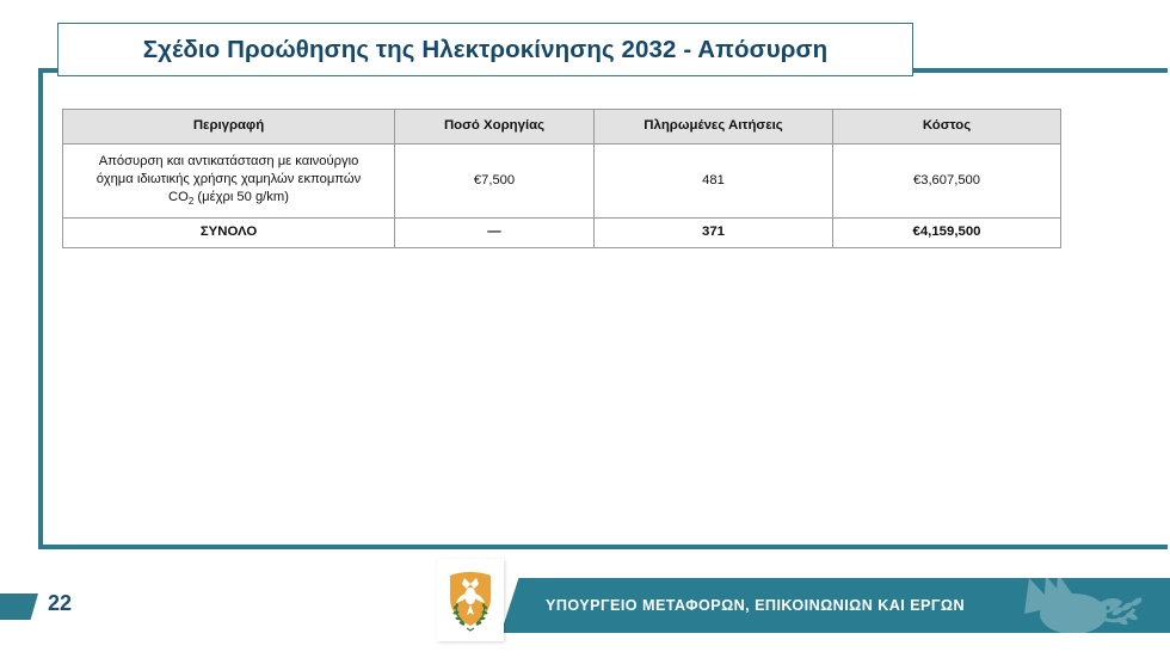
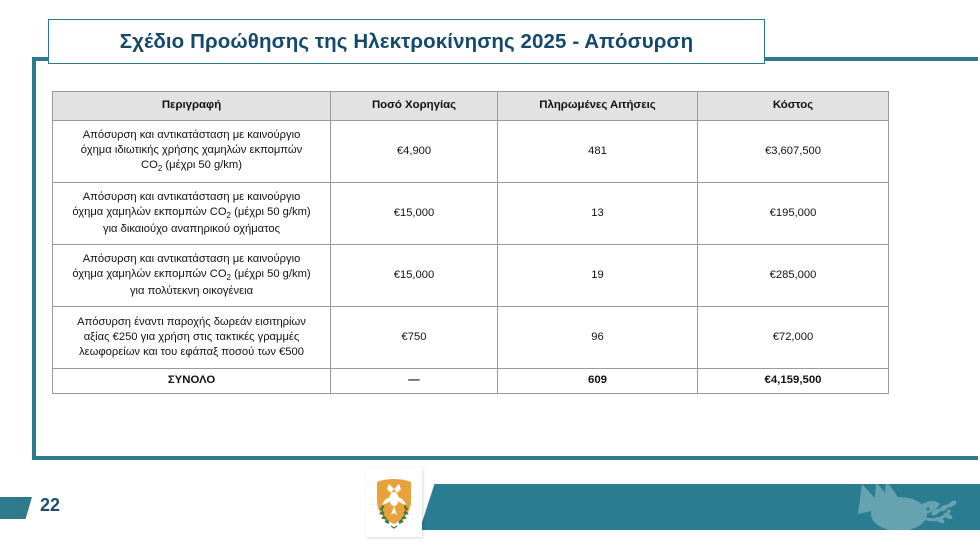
- Σχέδιο Προώθησης της Ηλεκτροκίνησης 2032 - Απόσυρση
+ Σχέδιο Προώθησης της Ηλεκτροκίνησης 2025 - Απόσυρση
  Περιγραφή	Ποσό Χορηγίας	Πληρωμένες Αιτήσεις	Κόστος
- Απόσυρση και αντικατάσταση με καινούργιο όχημα ιδιωτικής χρήσης χαμηλών εκπομπών CO2 (μέχρι 50 g/km)	€7,500	481	€3,607,500
+ Απόσυρση και αντικατάσταση με καινούργιο όχημα ιδιωτικής χρήσης χαμηλών εκπομπών CO2 (μέχρι 50 g/km)	€4,900	481	€3,607,500
+ Απόσυρση και αντικατάσταση με καινούργιο όχημα χαμηλών εκπομπών CO2 (μέχρι 50 g/km) για δικαιούχο αναπηρικού οχήματος	€15,000	13	€195,000
+ Απόσυρση και αντικατάσταση με καινούργιο όχημα χαμηλών εκπομπών CO2 (μέχρι 50 g/km) για πολύτεκνη οικογένεια	€15,000	19	€285,000
+ Απόσυρση έναντι παροχής δωρεάν εισιτηρίων αξίας €250 για χρήση στις τακτικές γραμμές λεωφορείων και του εφάπαξ ποσού των €500	€750	96	€72,000
- ΣΥΝΟΛΟ	—	371	€4,159,500
+ ΣΥΝΟΛΟ	—	609	€4,159,500
- ΥΠΟΥΡΓΕΙΟ ΜΕΤΑΦΟΡΩΝ, ΕΠΙΚΟΙΝΩΝΙΩΝ ΚΑΙ ΕΡΓΩΝ
  22
